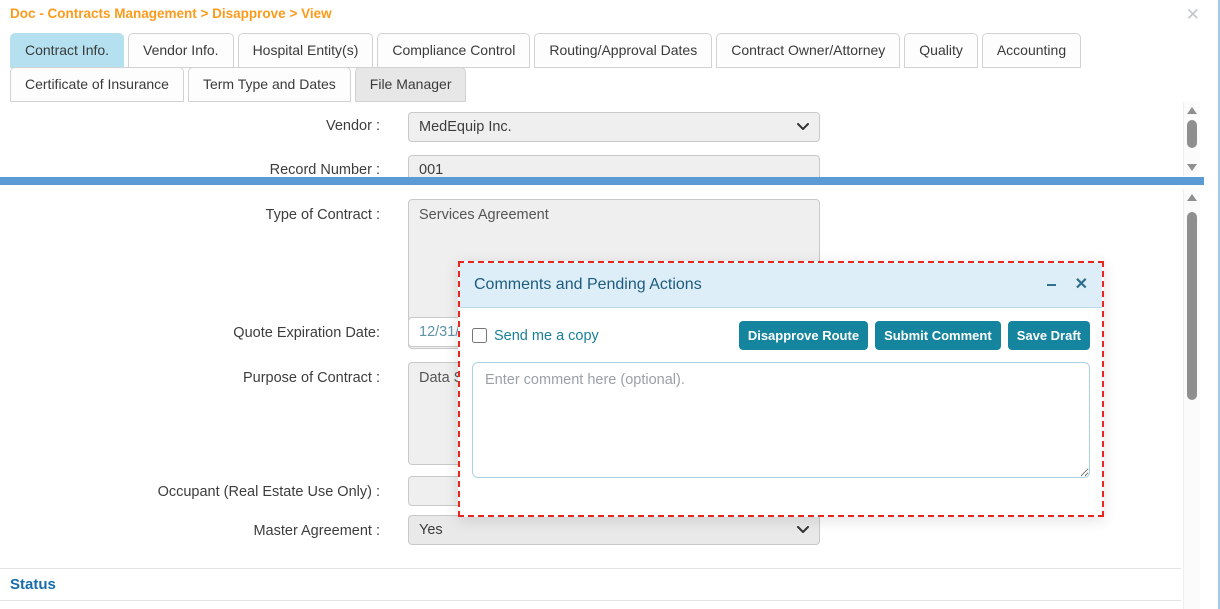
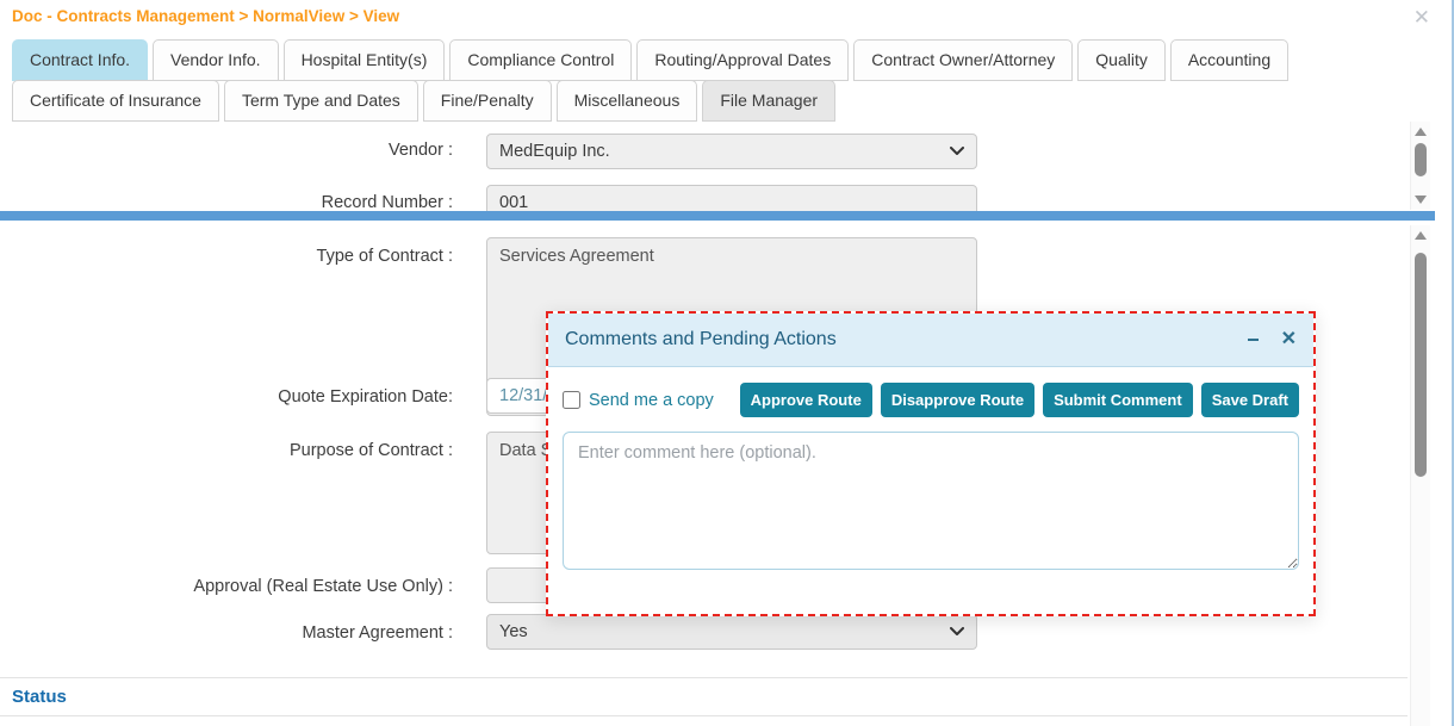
- Doc - Contracts Management > Disapprove > View
+ Doc - Contracts Management > NormalView > View
  ✕
  Contract Info.
  Vendor Info.
  Hospital Entity(s)
  Compliance Control
  Routing/Approval Dates
  Contract Owner/Attorney
  Quality
  Accounting
  Certificate of Insurance
  Term Type and Dates
+ Fine/Penalty
+ Miscellaneous
  File Manager
  Vendor :
  MedEquip Inc.
  Record Number :
  001
  Type of Contract :
  Services Agreement
  Quote Expiration Date:
  12/31
  Purpose of Contract :
  Data
- Occupant (Real Estate Use Only) :
+ Approval (Real Estate Use Only) :
  Master Agreement :
  Yes
  Status
  Comments and Pending Actions
  −
  ✕
  Send me a copy
+ Approve Route
  Disapprove Route
  Submit Comment
  Save Draft
  Enter comment here (optional).
